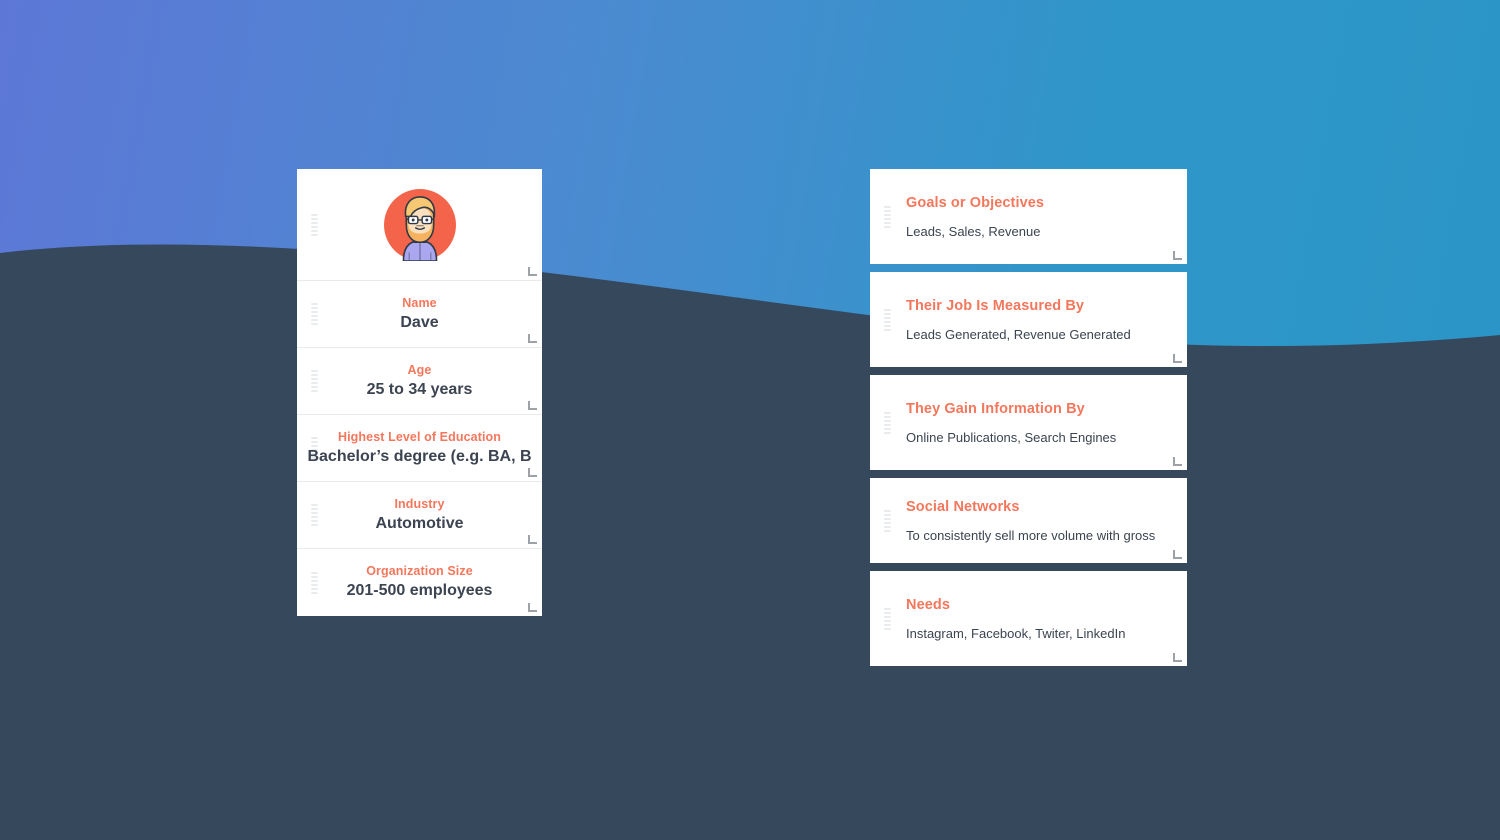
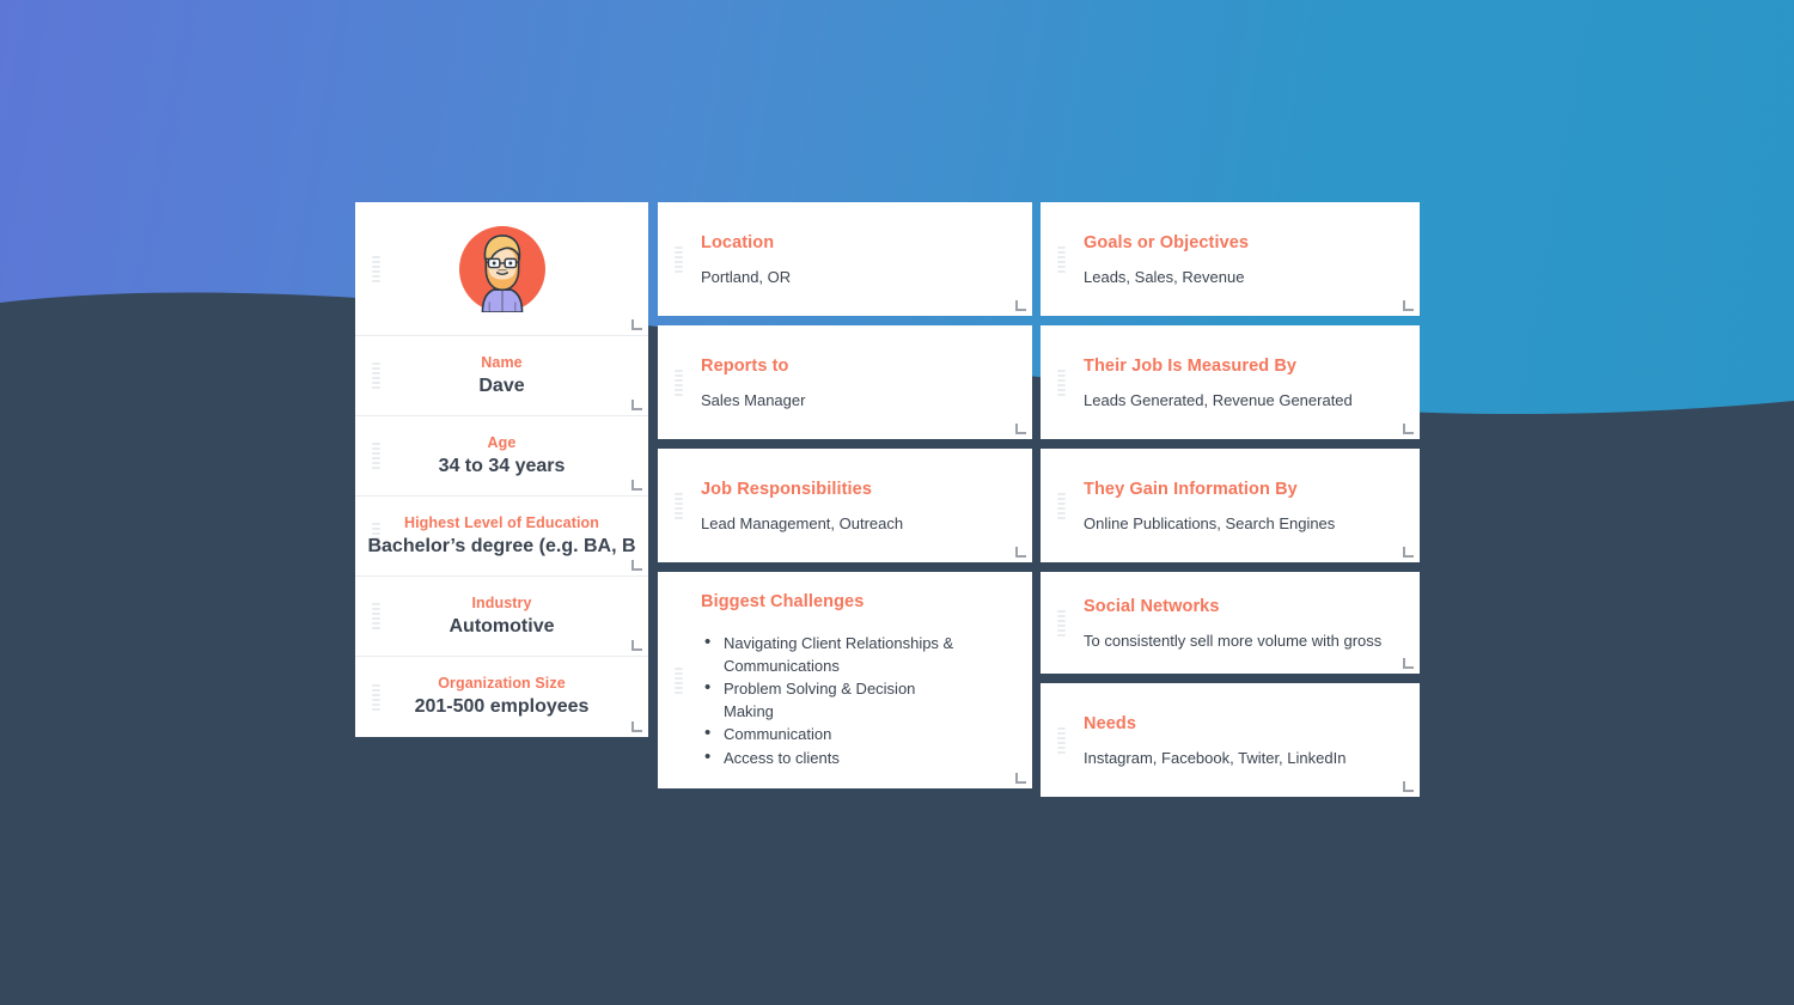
  Name
  Dave
  Age
- 25 to 34 years
+ 34 to 34 years
  Highest Level of Education
  Bachelor’s degree (e.g. BA, B
  Industry
  Automotive
  Organization Size
  201-500 employees
+ Location
+ Portland, OR
+ Reports to
+ Sales Manager
+ Job Responsibilities
+ Lead Management, Outreach
+ Biggest Challenges
+ Navigating Client Relationships & Communications
+ Problem Solving & Decision Making
+ Communication
+ Access to clients
  Goals or Objectives
  Leads, Sales, Revenue
  Their Job Is Measured By
  Leads Generated, Revenue Generated
  They Gain Information By
  Online Publications, Search Engines
  Social Networks
  To consistently sell more volume with gross
  Needs
  Instagram, Facebook, Twiter, LinkedIn
